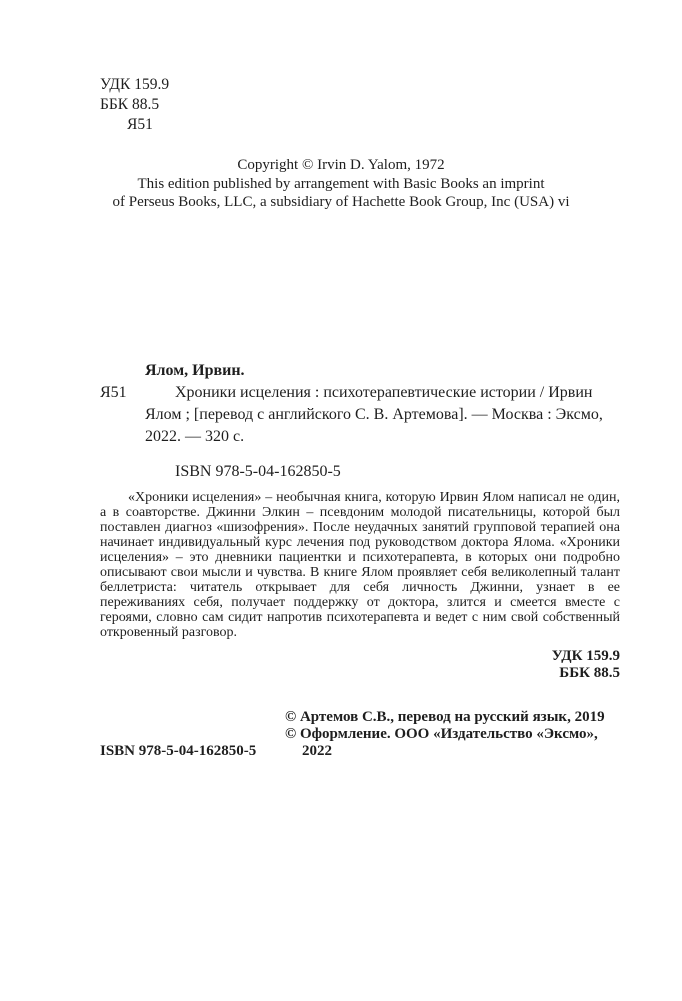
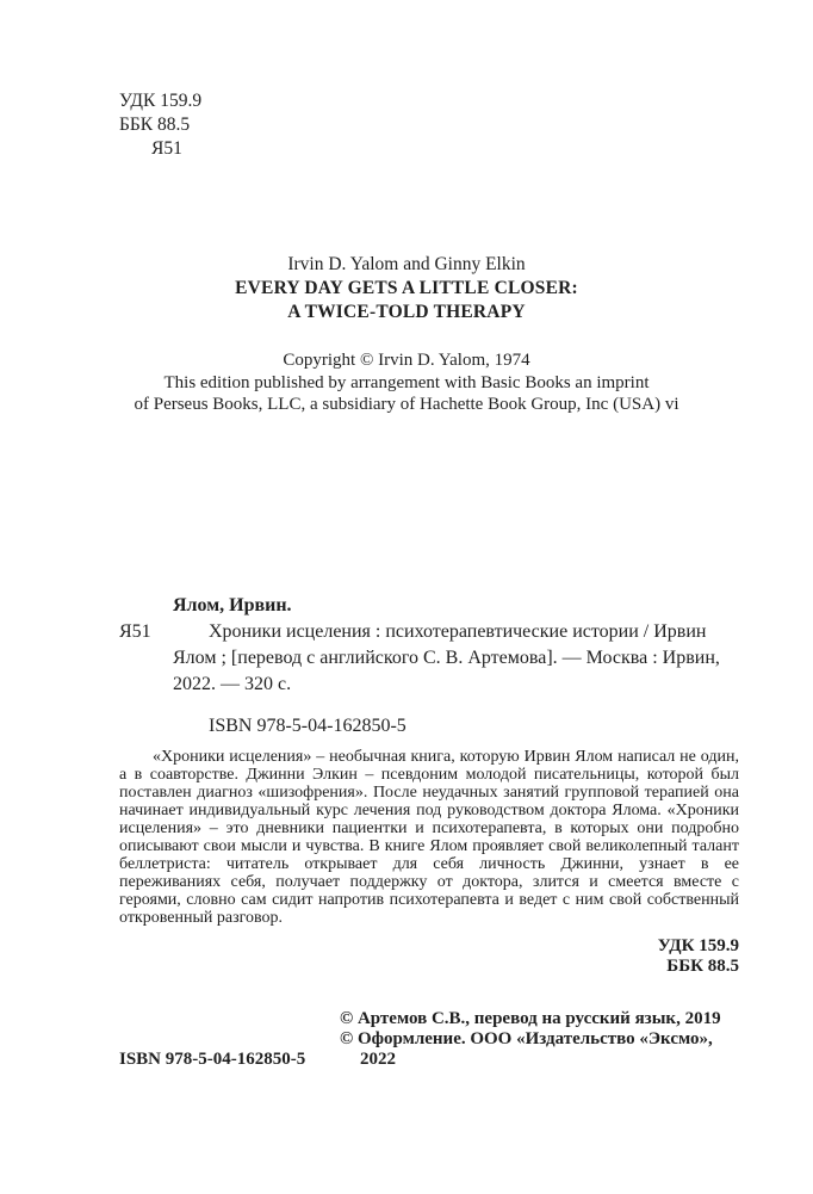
  УДК 159.9
  ББК 88.5
  Я51
+ Irvin D. Yalom and Ginny Elkin
+ EVERY DAY GETS A LITTLE CLOSER:
+ A TWICE-TOLD THERAPY
- Copyright © Irvin D. Yalom, 1972
+ Copyright © Irvin D. Yalom, 1974
  This edition published by arrangement with Basic Books an imprint
  of Perseus Books, LLC, a subsidiary of Hachette Book Group, Inc (USA) vi
  Ялом, Ирвин.
  Я51
- Хроники исцеления : психотерапевтические истории / Ирвин Ялом ; [перевод с английского С. В. Артемова]. — Москва : Эксмо, 2022. — 320 с.
+ Хроники исцеления : психотерапевтические истории / Ирвин Ялом ; [перевод с английского С. В. Артемова]. — Москва : Ирвин, 2022. — 320 с.
  ISBN 978-5-04-162850-5
- «Хроники исцеления» – необычная книга, которую Ирвин Ялом написал не один, а в соавторстве. Джинни Элкин – псевдоним молодой писательницы, которой был поставлен диагноз «шизофрения». После неудачных занятий групповой терапией она начинает индивидуальный курс лечения под руководством доктора Ялома. «Хроники исцеления» – это дневники пациентки и психотерапевта, в которых они подробно описывают свои мысли и чувства. В книге Ялом проявляет себя великолепный талант беллетриста: читатель открывает для себя личность Джинни, узнает в ее переживаниях себя, получает поддержку от доктора, злится и смеется вместе с героями, словно сам сидит напротив психотерапевта и ведет с ним свой собственный откровенный разговор.
+ «Хроники исцеления» – необычная книга, которую Ирвин Ялом написал не один, а в соавторстве. Джинни Элкин – псевдоним молодой писательницы, которой был поставлен диагноз «шизофрения». После неудачных занятий групповой терапией она начинает индивидуальный курс лечения под руководством доктора Ялома. «Хроники исцеления» – это дневники пациентки и психотерапевта, в которых они подробно описывают свои мысли и чувства. В книге Ялом проявляет свой великолепный талант беллетриста: читатель открывает для себя личность Джинни, узнает в ее переживаниях себя, получает поддержку от доктора, злится и смеется вместе с героями, словно сам сидит напротив психотерапевта и ведет с ним свой собственный откровенный разговор.
  УДК 159.9
  ББК 88.5
  ISBN 978-5-04-162850-5
  © Артемов С.В., перевод на русский язык, 2019
  © Оформление. ООО «Издательство «Эксмо», 2022
